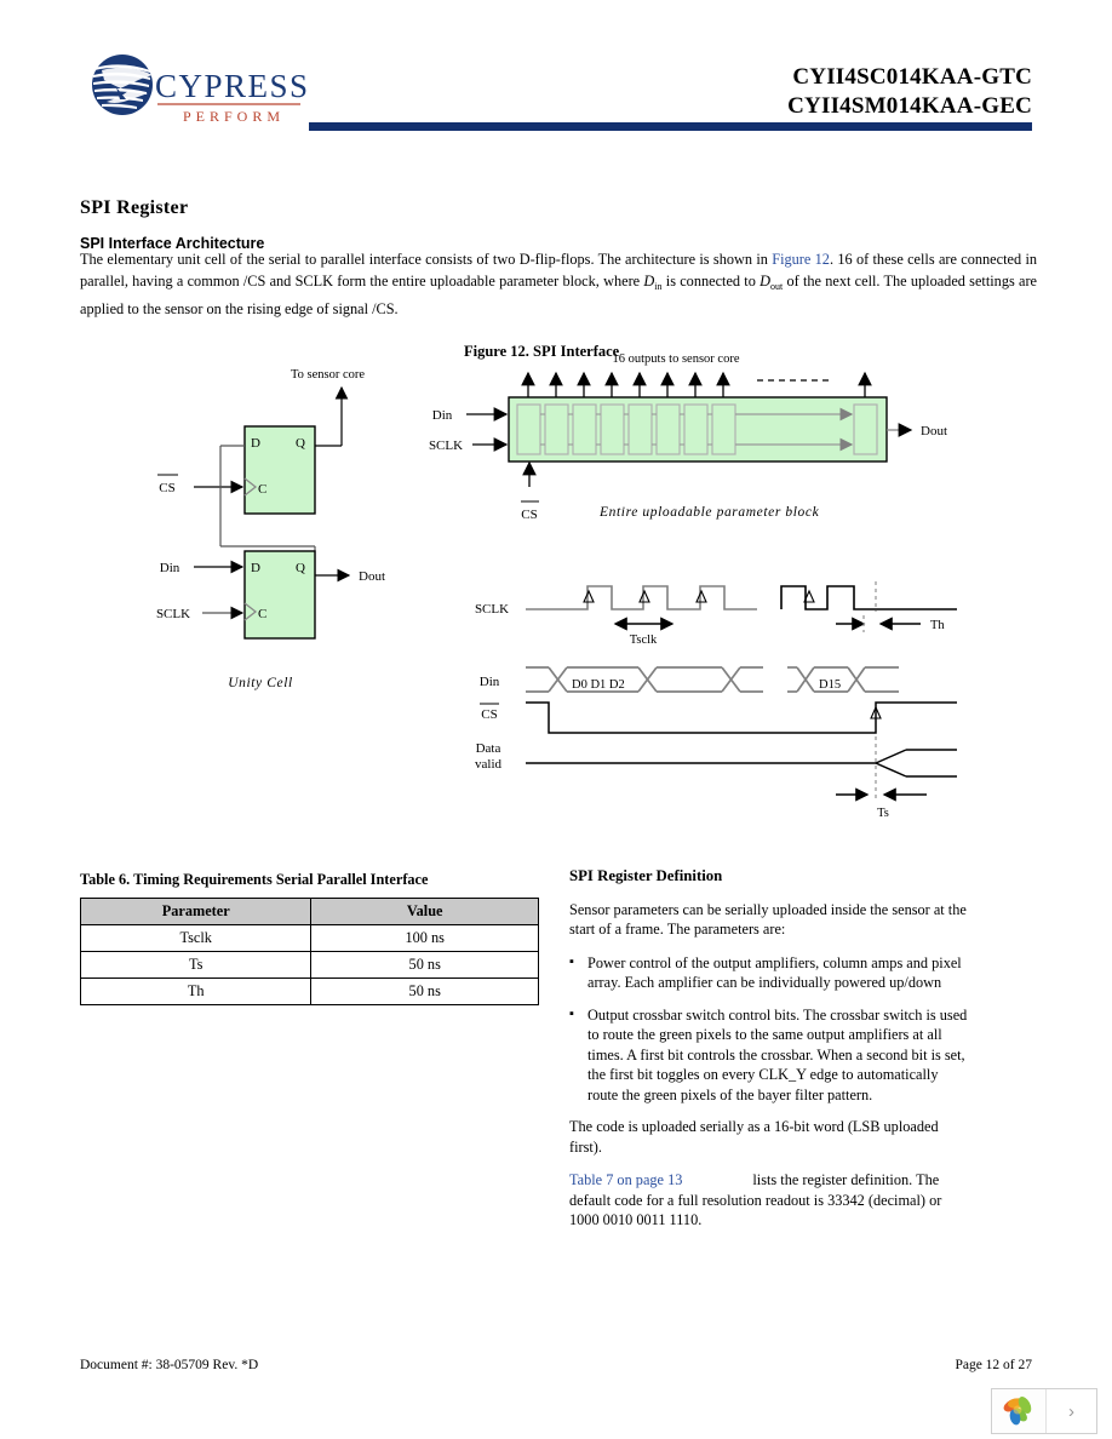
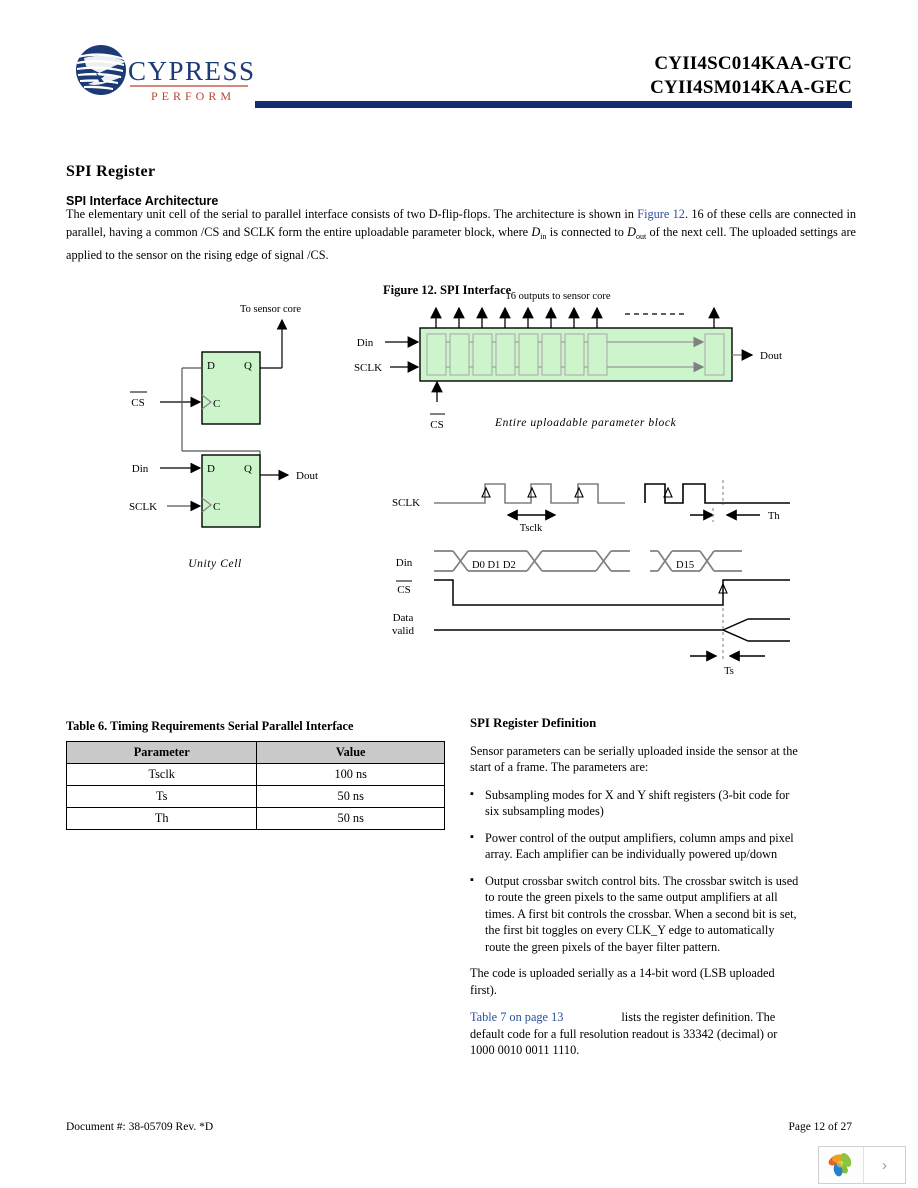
  CYPRESS
  PERFORM
  CYII4SC014KAA-GTC
  CYII4SM014KAA-GEC
  SPI Register
  SPI Interface Architecture
  The elementary unit cell of the serial to parallel interface consists of two D-flip-flops. The architecture is shown in Figure 12. 16 of these cells are connected in parallel, having a common /CS and SCLK form the entire uploadable parameter block, where Din is connected to Dout of the next cell. The uploaded settings are applied to the sensor on the rising edge of signal /CS.
  Figure 12. SPI Interface
  D
  Q
  C
  CS
  To sensor core
  D
  Q
  C
  Din
  SCLK
  Dout
  Unity Cell
  16 outputs to sensor core
  Din
  SCLK
  Dout
  CS
  Entire uploadable parameter block
  SCLK
  Din
  CS
  Data
  valid
  Tsclk
  Th
  D0 D1 D2
  D15
  Ts
  Table 6. Timing Requirements Serial Parallel Interface
  Parameter	Value
  Tsclk	100 ns
  Ts	50 ns
  Th	50 ns
  SPI Register Definition
  Sensor parameters can be serially uploaded inside the sensor at the start of a frame. The parameters are:
+ Subsampling modes for X and Y shift registers (3-bit code for six subsampling modes)
  Power control of the output amplifiers, column amps and pixel array. Each amplifier can be individually powered up/down
  Output crossbar switch control bits. The crossbar switch is used to route the green pixels to the same output amplifiers at all times. A first bit controls the crossbar. When a second bit is set, the first bit toggles on every CLK_Y edge to automatically route the green pixels of the bayer filter pattern.
- The code is uploaded serially as a 16-bit word (LSB uploaded first).
+ The code is uploaded serially as a 14-bit word (LSB uploaded first).
  Table 7 on page 13 lists the register definition. The default code for a full resolution readout is 33342 (decimal) or 1000 0010 0011 1110.
  Document #: 38-05709 Rev. *D
  Page 12 of 27
  ›
